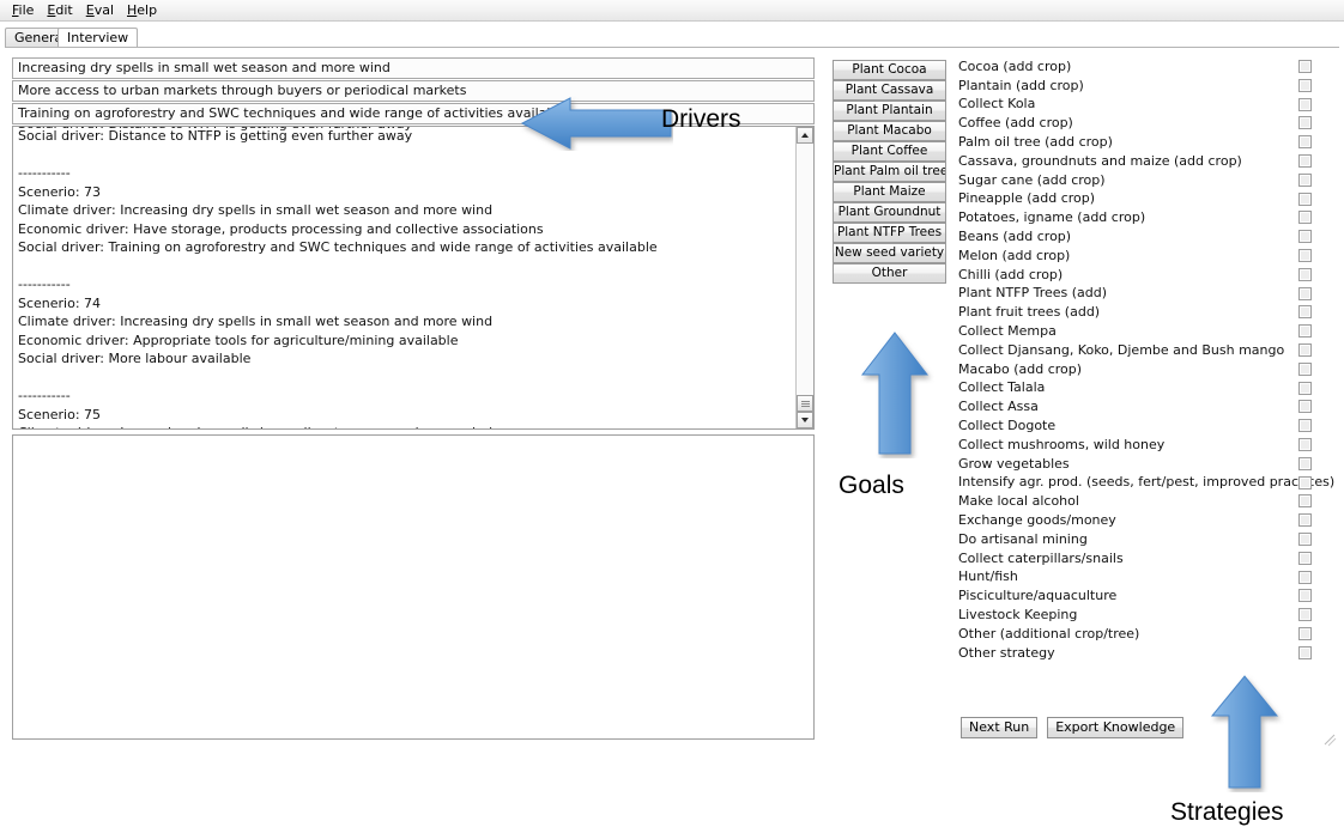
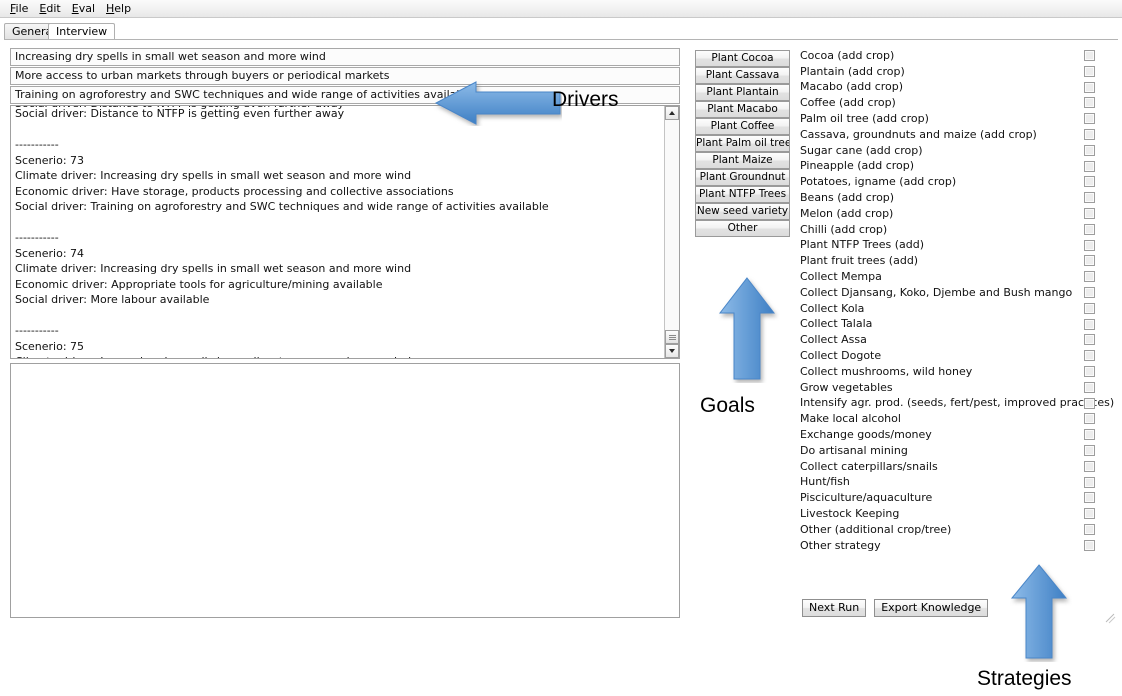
  File
  Edit
  Eval
  Help
  Gener
  Interview
  Increasing dry spells in small wet season and more wind
  More access to urban markets through buyers or periodical markets
  Training on agroforestry and SWC techniques and wide range of activities avail
  Social driver: Distance to NTFP is getting even further away
  -----------
  Scenerio: 73
  Climate driver: Increasing dry spells in small wet season and more wind
  Economic driver: Have storage, products processing and collective associations
  Social driver: Training on agroforestry and SWC techniques and wide range of activities available
  -----------
  Scenerio: 74
  Climate driver: Increasing dry spells in small wet season and more wind
  Economic driver: Appropriate tools for agriculture/mining available
  Social driver: More labour available
  -----------
  Scenerio: 75
  Plant Cocoa
  Plant Cassava
  Plant Plantain
  Plant Macabo
  Plant Coffee
  Plant Palm oil tree
  Plant Maize
  Plant Groundnut
  Plant NTFP Trees
  New seed variety
  Other
  Cocoa (add crop)
  Plantain (add crop)
- Collect Kola
+ Macabo (add crop)
  Coffee (add crop)
  Palm oil tree (add crop)
  Cassava, groundnuts and maize (add crop)
  Sugar cane (add crop)
  Pineapple (add crop)
  Potatoes, igname (add crop)
  Beans (add crop)
  Melon (add crop)
  Chilli (add crop)
  Plant NTFP Trees (add)
  Plant fruit trees (add)
  Collect Mempa
  Collect Djansang, Koko, Djembe and Bush mango
- Macabo (add crop)
+ Collect Kola
  Collect Talala
  Collect Assa
  Collect Dogote
  Collect mushrooms, wild honey
  Grow vegetables
  Intensify agr. prod. (seeds, fert/pest, improved praces)
  Make local alcohol
  Exchange goods/money
  Do artisanal mining
  Collect caterpillars/snails
  Hunt/fish
  Pisciculture/aquaculture
  Livestock Keeping
  Other (additional crop/tree)
  Other strategy
  Next Run
  Export Knowledge
  Drivers
  Goals
  Strategies
